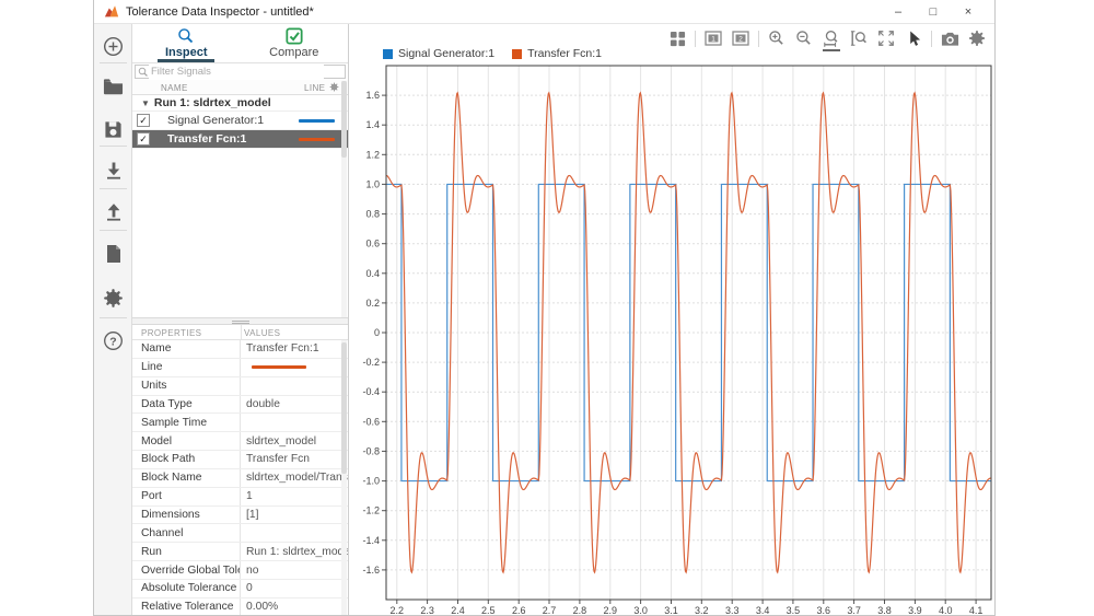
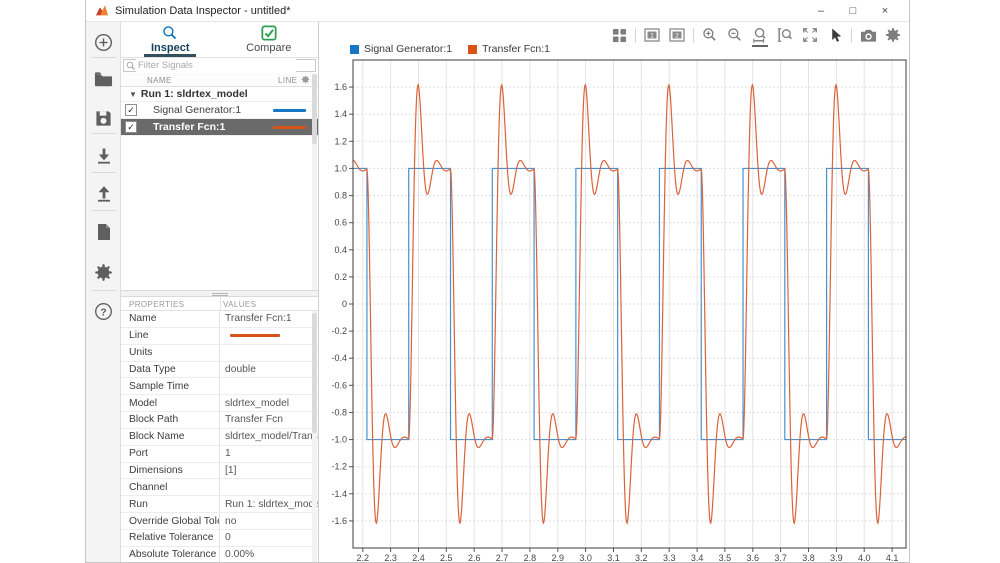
- Tolerance Data Inspector - untitled*
+ Simulation Data Inspector - untitled*
  –
  □
  ×
  ?
  Inspect
  Compare
  Filter Signals
  NAME
  LINE
  ▼
  Run 1: sldrtex_model
  ✓
  Signal Generator:1
  ✓
  Transfer Fcn:1
  PROPERTIES
  VALUES
  Name
  Transfer Fcn:1
  Line
  Units
  Data Type
  double
  Sample Time
  Model
  sldrtex_model
  Block Path
  Transfer Fcn
  Block Name
  sldrtex_model/Tran
  Port
  1
  Dimensions
  [1]
  Channel
  Run
  Run 1: sldrtex_moe
  Override Global Tole
  no
- Absolute Tolerance
+ Relative Tolerance
  0
- Relative Tolerance
+ Absolute Tolerance
  0.00%
  Signal Generator:1
  Transfer Fcn:1
  2.2
  2.3
  2.4
  2.5
  2.6
  2.7
  2.8
  2.9
  3.0
  3.1
  3.2
  3.3
  3.4
  3.5
  3.6
  3.7
  3.8
  3.9
  4.0
  4.1
  -1.6
  -1.4
  -1.2
  -1.0
  -0.8
  -0.6
  -0.4
  -0.2
  0
  0.2
  0.4
  0.6
  0.8
  1.0
  1.2
  1.4
  1.6
